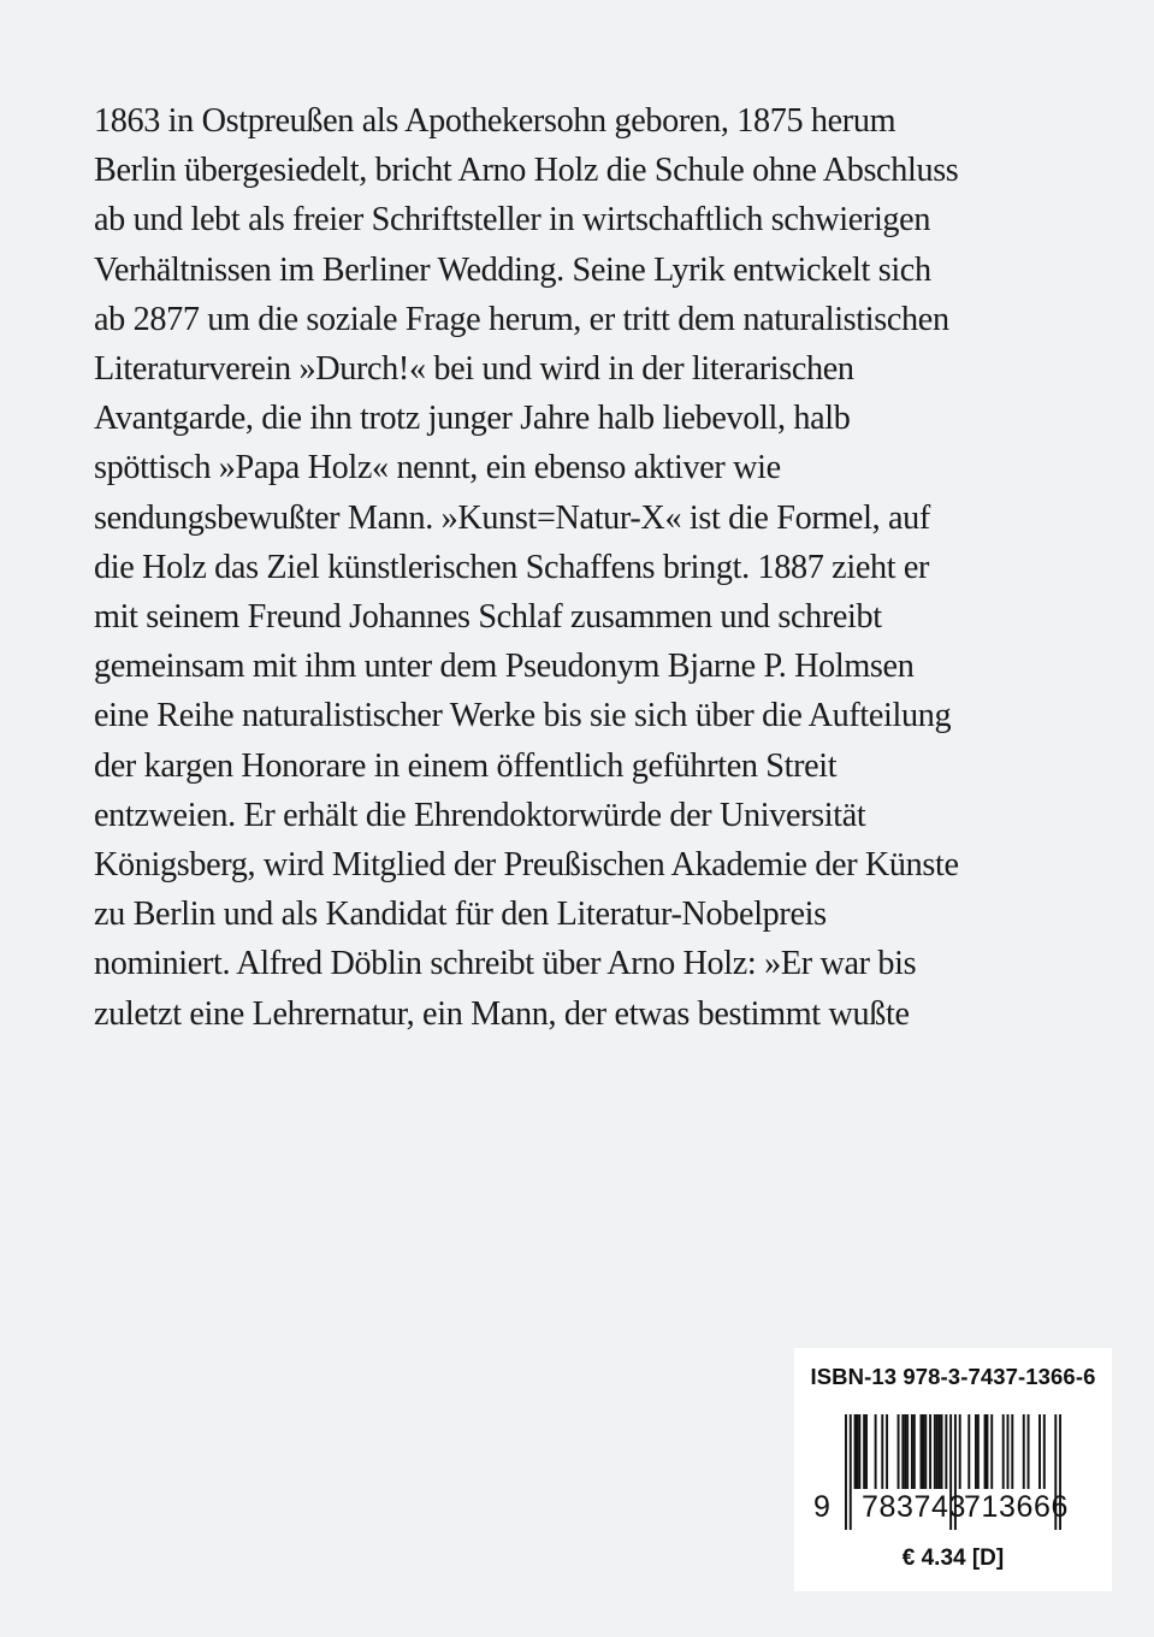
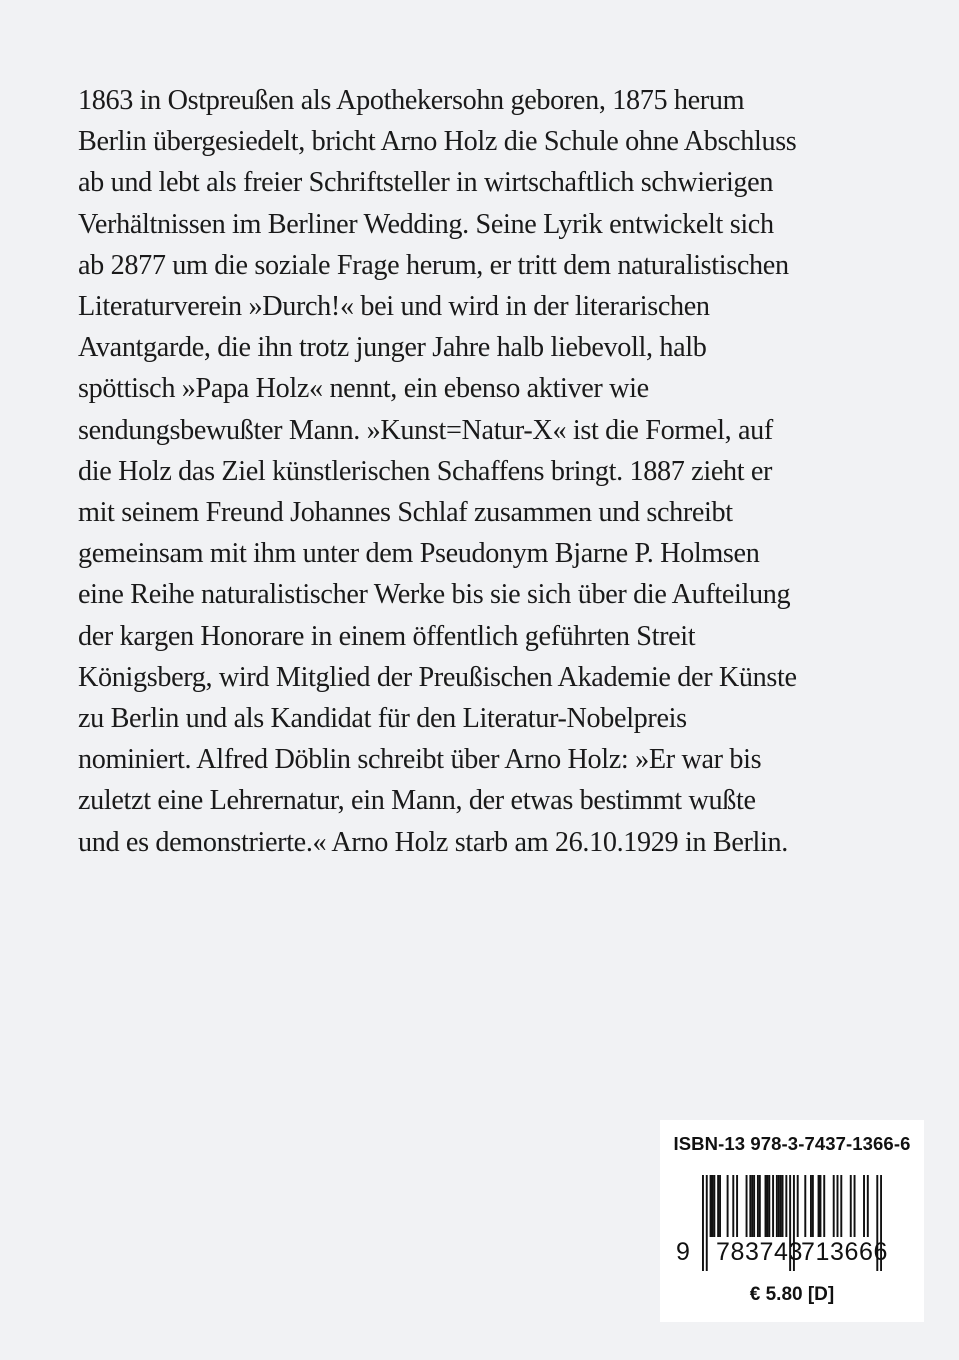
  1863 in Ostpreußen als Apothekersohn geboren, 1875 herum
  Berlin übergesiedelt, bricht Arno Holz die Schule ohne Abschluss
  ab und lebt als freier Schriftsteller in wirtschaftlich schwierigen
  Verhältnissen im Berliner Wedding. Seine Lyrik entwickelt sich
  ab 2877 um die soziale Frage herum, er tritt dem naturalistischen
  Literaturverein »Durch!« bei und wird in der literarischen
  Avantgarde, die ihn trotz junger Jahre halb liebevoll, halb
  spöttisch »Papa Holz« nennt, ein ebenso aktiver wie
  sendungsbewußter Mann. »Kunst=Natur-X« ist die Formel, auf
  die Holz das Ziel künstlerischen Schaffens bringt. 1887 zieht er
  mit seinem Freund Johannes Schlaf zusammen und schreibt
  gemeinsam mit ihm unter dem Pseudonym Bjarne P. Holmsen
  eine Reihe naturalistischer Werke bis sie sich über die Aufteilung
  der kargen Honorare in einem öffentlich geführten Streit
- entzweien. Er erhält die Ehrendoktorwürde der Universität
  Königsberg, wird Mitglied der Preußischen Akademie der Künste
  zu Berlin und als Kandidat für den Literatur-Nobelpreis
  nominiert. Alfred Döblin schreibt über Arno Holz: »Er war bis
  zuletzt eine Lehrernatur, ein Mann, der etwas bestimmt wußte
+ und es demonstrierte.« Arno Holz starb am 26.10.1929 in Berlin.
  ISBN-13 978-3-7437-1366-6
  9
  783743
  713666
- € 4.34 [D]
+ € 5.80 [D]
